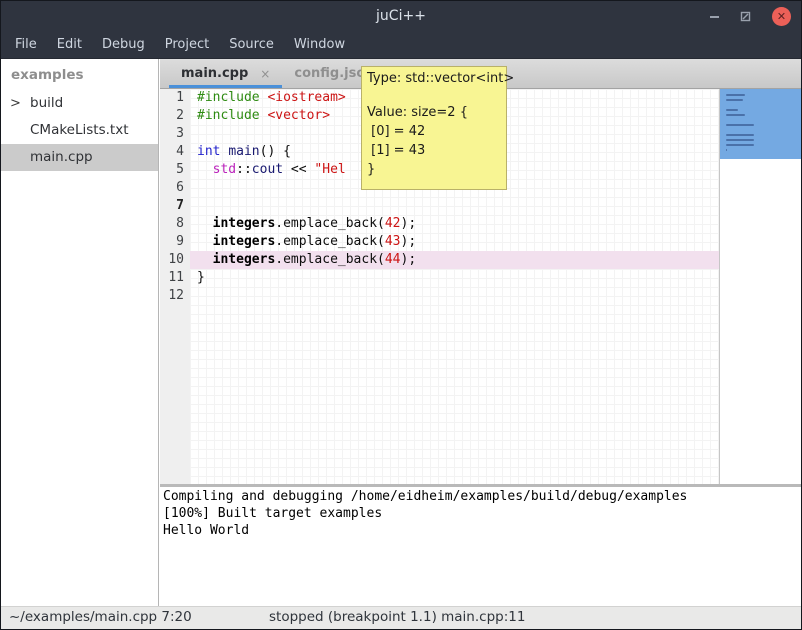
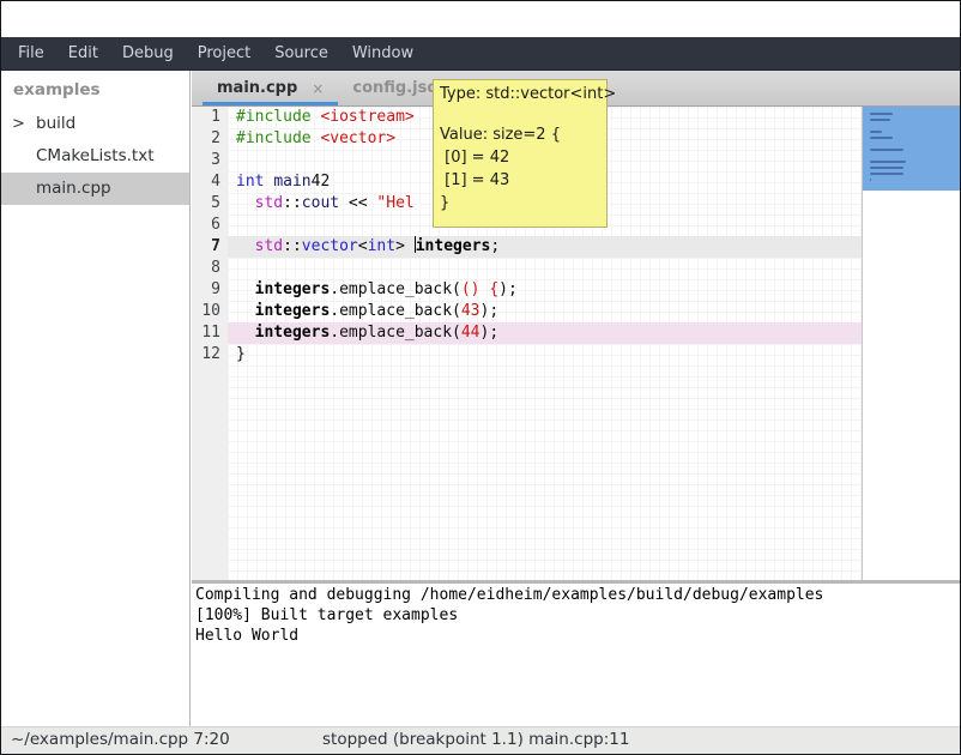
- juCi++
- ✕
  File
  Edit
  Debug
  Project
  Source
  Window
  examples
  >
  build
  CMakeLists.txt
  main.cpp
  main.cpp
  ×
  config.js
  1
  2
  3
  4
  5
  6
  7
  8
  9
  10
  11
  12
  #include <iostream>
  #include <vector>
- int main() {
+ int main42
  std::cout << "Hel
+ std::vector<int> integers;
- integers.emplace_back(42);
+ integers.emplace_back(() {);
  integers.emplace_back(43);
  integers.emplace_back(44);
  }
  Compiling and debugging /home/eidheim/examples/build/debug/examples
  [100%] Built target examples
  Hello World
  ~/examples/main.cpp 7:20
  stopped (breakpoint 1.1) main.cpp:11
  Type: std::vector<int>
  Value: size=2 {
  [0] = 42
  [1] = 43
  }
